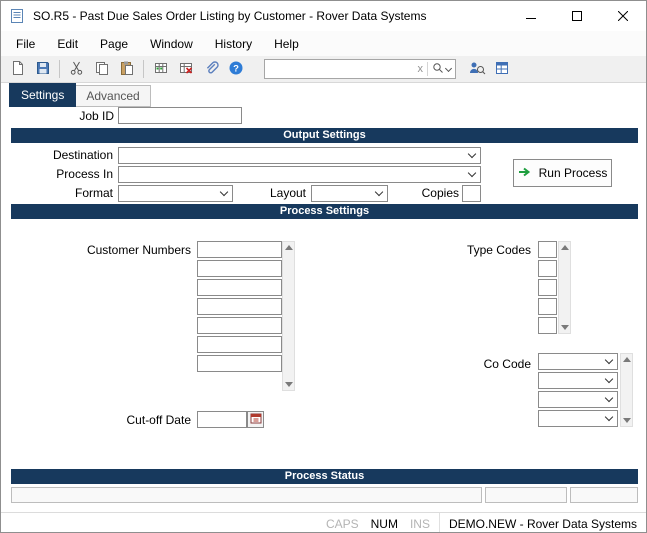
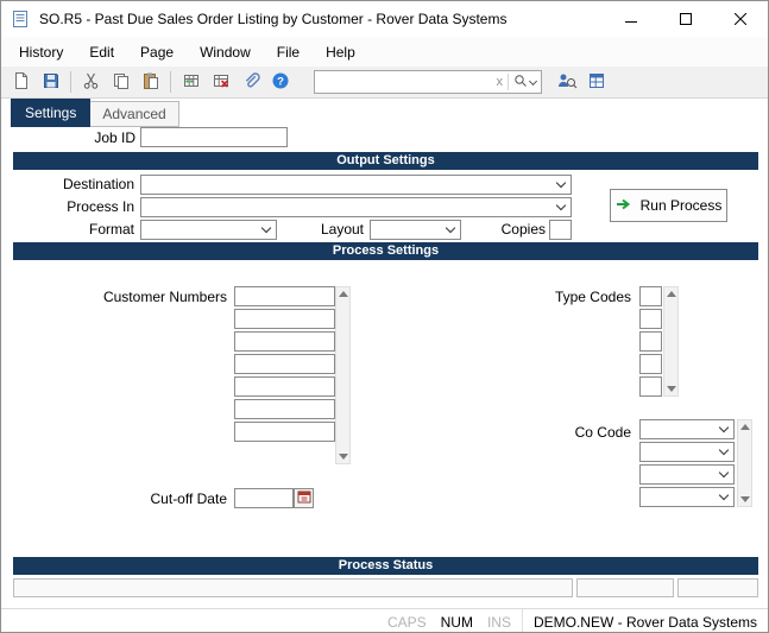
  SO.R5 - Past Due Sales Order Listing by Customer - Rover Data Systems
- File
+ History
  Edit
  Page
  Window
- History
+ File
  Help
  ?
  x
  Settings
  Advanced
  Job ID
  Output Settings
  Destination
  Process In
  Format
  Layout
  Copies
  Run Process
  Process Settings
  Customer Numbers
  Type Codes
  Co Code
  Cut-off Date
  Process Status
  CAPS
  NUM
  INS
  DEMO.NEW - Rover Data Systems
